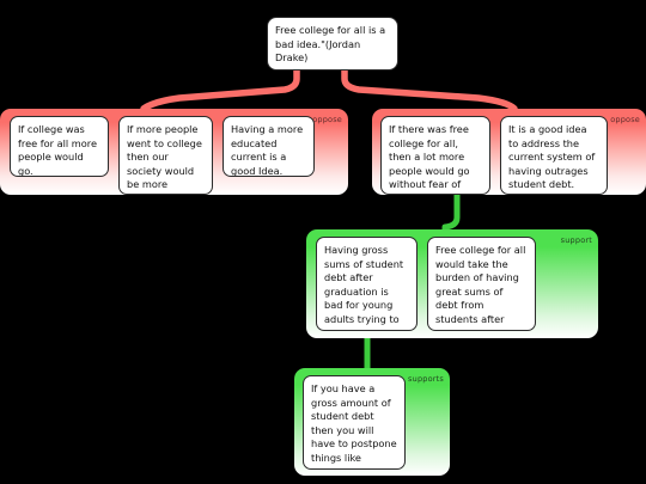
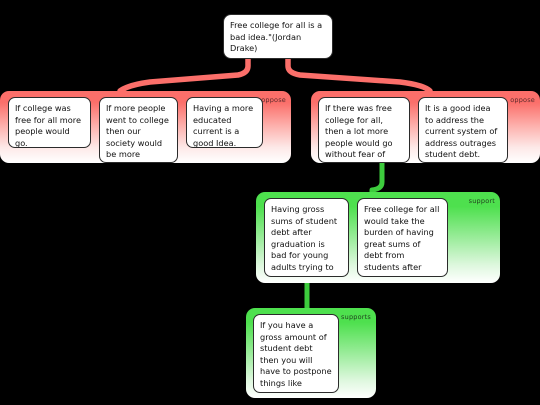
  Free college for all is a bad idea."(Jordan Drake)
  oppose
  If college was free for all more people would go.
  If more people went to college then our society would be more
  Having a more educated current is a good Idea.
  oppose
  If there was free college for all, then a lot more people would go without fear of
- It is a good idea to address the current system of having outrages student debt.
+ It is a good idea to address the current system of address outrages student debt.
  support
  Having gross sums of student debt after graduation is bad for young adults trying to
  Free college for all would take the burden of having great sums of debt from students after
  supports
  If you have a gross amount of student debt then you will have to postpone things like
